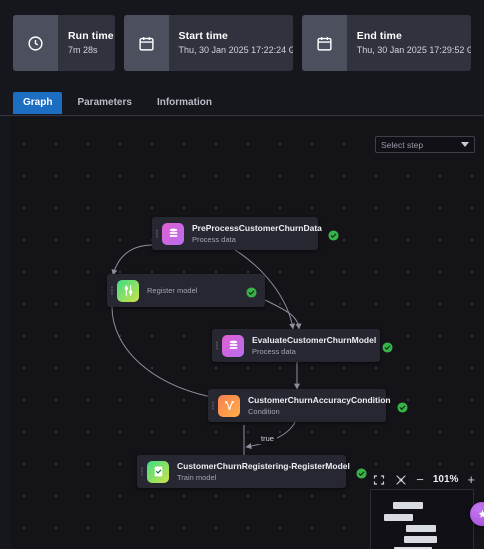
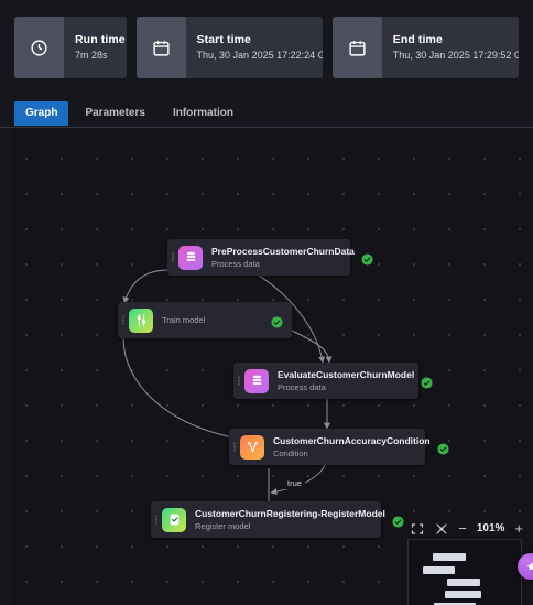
  Run time
  7m 28s
  Start time
  Thu, 30 Jan 2025 17:22:24 G
  End time
  Thu, 30 Jan 2025 17:29:52 G
  Graph
  Parameters
  Information
- Select step
  true
  PreProcessCustomerChurnData
  Process data
- Register model
+ Train model
  EvaluateCustomerChurnModel
  Process data
  CustomerChurnAccuracyCondition
  Condition
  CustomerChurnRegistering-RegisterModel
- Train model
+ Register model
  −
  101%
  +
